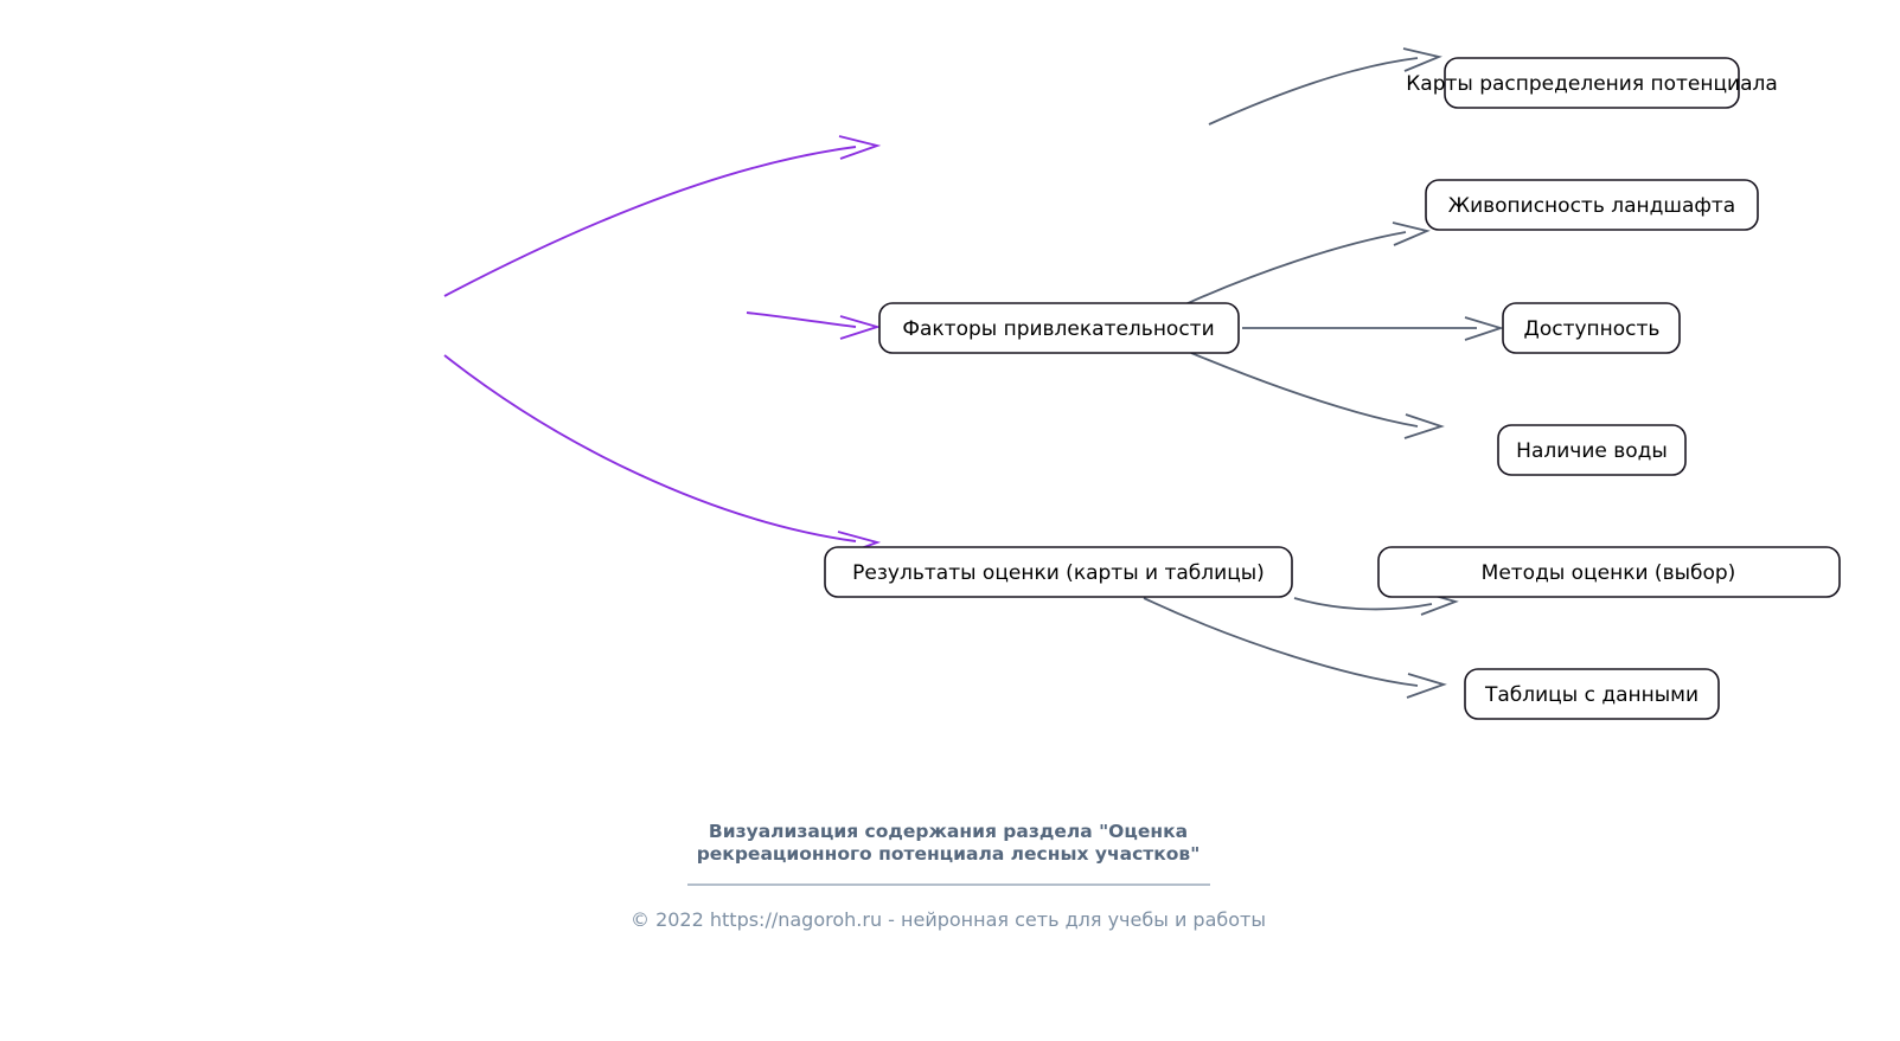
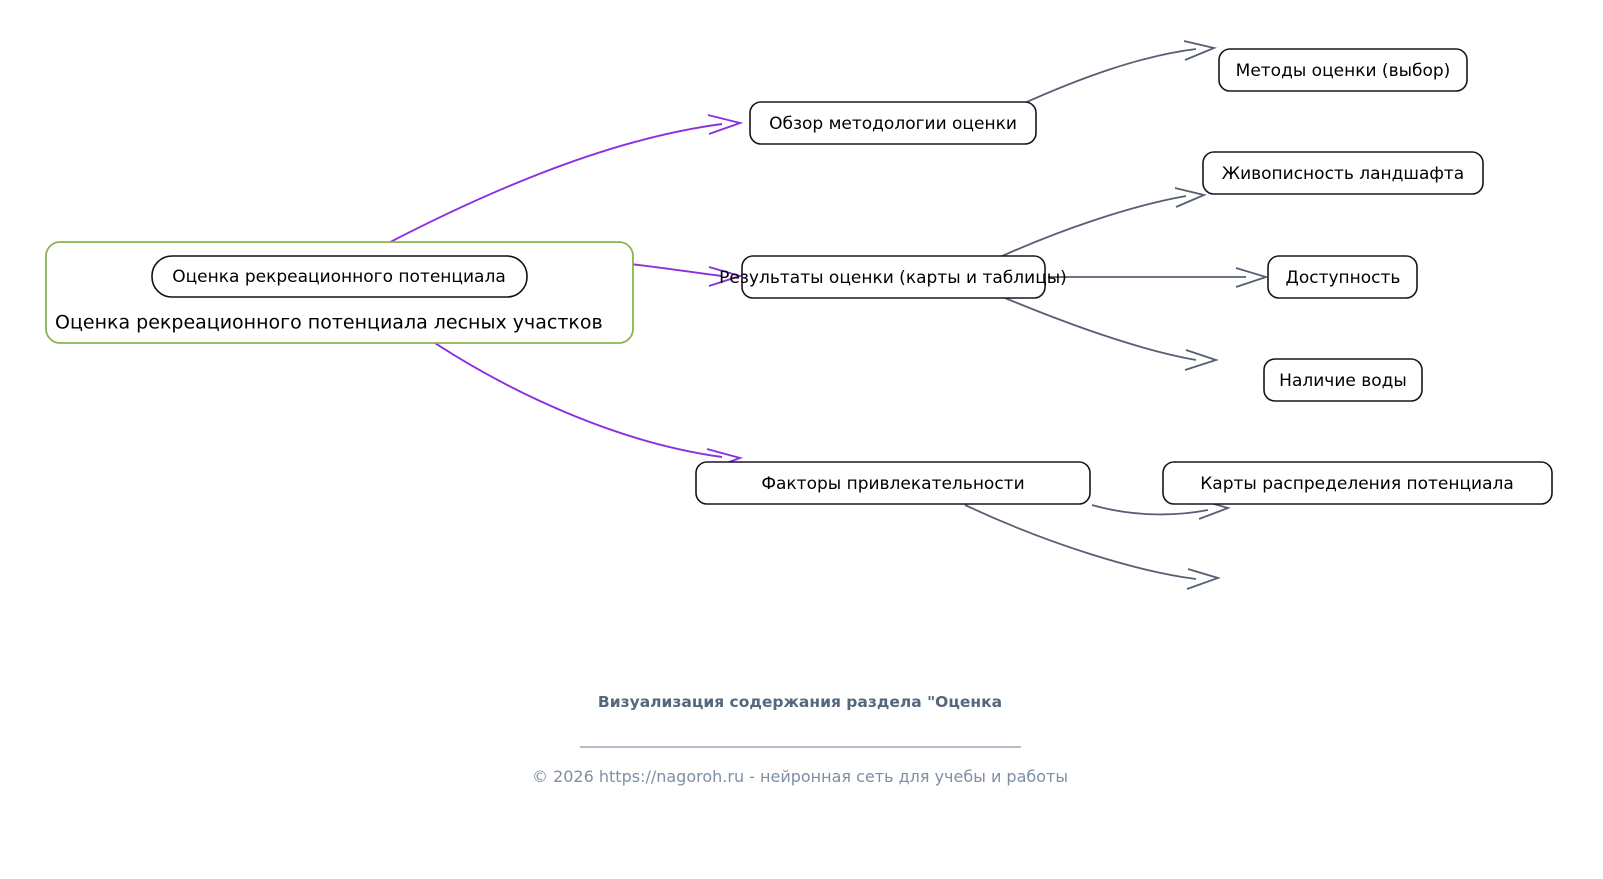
+ Оценка рекреационного потенциала
+ Оценка рекреационного потенциала лесных участков
+ Обзор методологии оценки
- Карты распределения потенциала
+ Методы оценки (выбор)
- Факторы привлекательности
+ Результаты оценки (карты и таблицы)
  Живописность ландшафта
  Доступность
  Наличие воды
- Результаты оценки (карты и таблицы)
+ Факторы привлекательности
- Методы оценки (выбор)
+ Карты распределения потенциала
- Таблицы с данными
  Визуализация содержания раздела "Оценка
- рекреационного потенциала лесных участков"
- © 2022 https://nagoroh.ru - нейронная сеть для учебы и работы
+ © 2026 https://nagoroh.ru - нейронная сеть для учебы и работы
